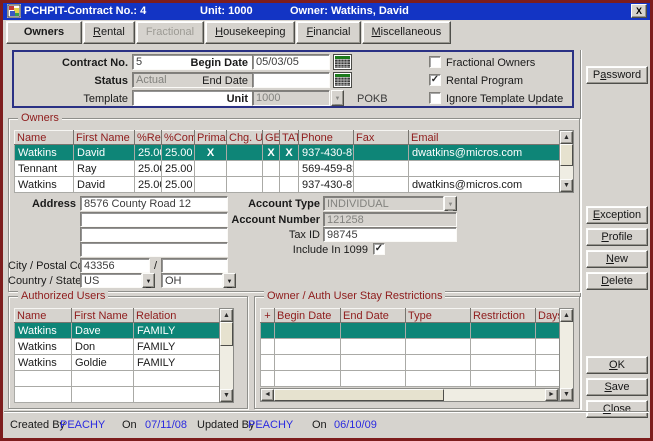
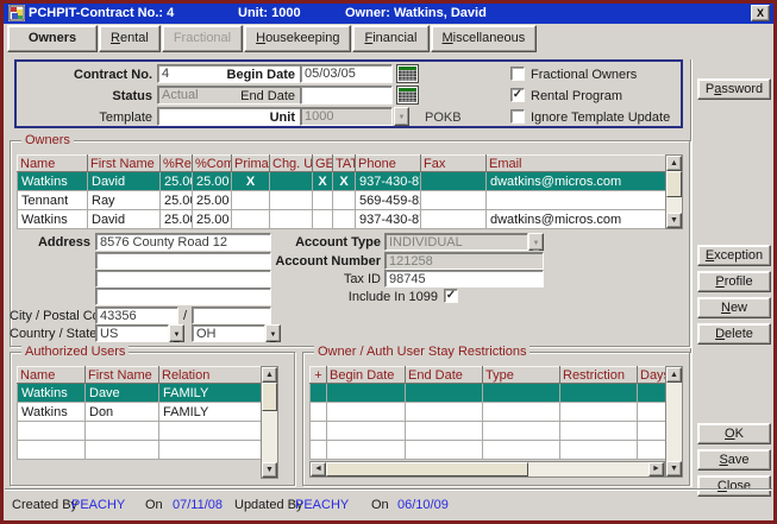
  PCHPIT-Contract No.: 4
  Unit: 1000
  Owner: Watkins, David
  X
  Owners
  Rental
  Fractional
  Housekeeping
  Financial
  Miscellaneous
  Contract No.
- 5
+ 4
  Status
  Actual
  Template
  Begin Date
  05/03/05
  End Date
  Unit
  1000
  POKB
  Fractional Owners
  ✓
  Rental Program
  Ignore Template Update
  Password
  Owners
  Name	First Name	%Re	%Com	Prima	Chg. U	GE	TAT	Phone	Fax	Email
  Watkins	David	25.0	25.00	X		X	X	937-430-8		dwatkins@micros.com
  Tennant	Ray	25.0	25.00					569-459-8
  Watkins	David	25.0	25.00					937-430-8		dwatkins@micros.com
  Address
  8576 County Road 12
  City / Postal C
  43356
  /
  Country / State
  US
  OH
  Account Type
  INDIVIDUAL
  Account Number
  121258
  Tax ID
  98745
  Include In 1099
  ✓
  Exception
  Profile
  New
  Delete
  Authorized Users
  Name	First Name	Relation
  Watkins	Dave	FAMILY
  Watkins	Don	FAMILY
- Watkins	Goldie	FAMILY
  Owner / Auth User Stay Restrictions
  +	Begin Date	End Date	Type	Restriction	Day
  OK
  Save
  Close
  Created By
  PEACHY
  On
  07/11/08
  Updated By
  PEACHY
  On
  06/10/09
